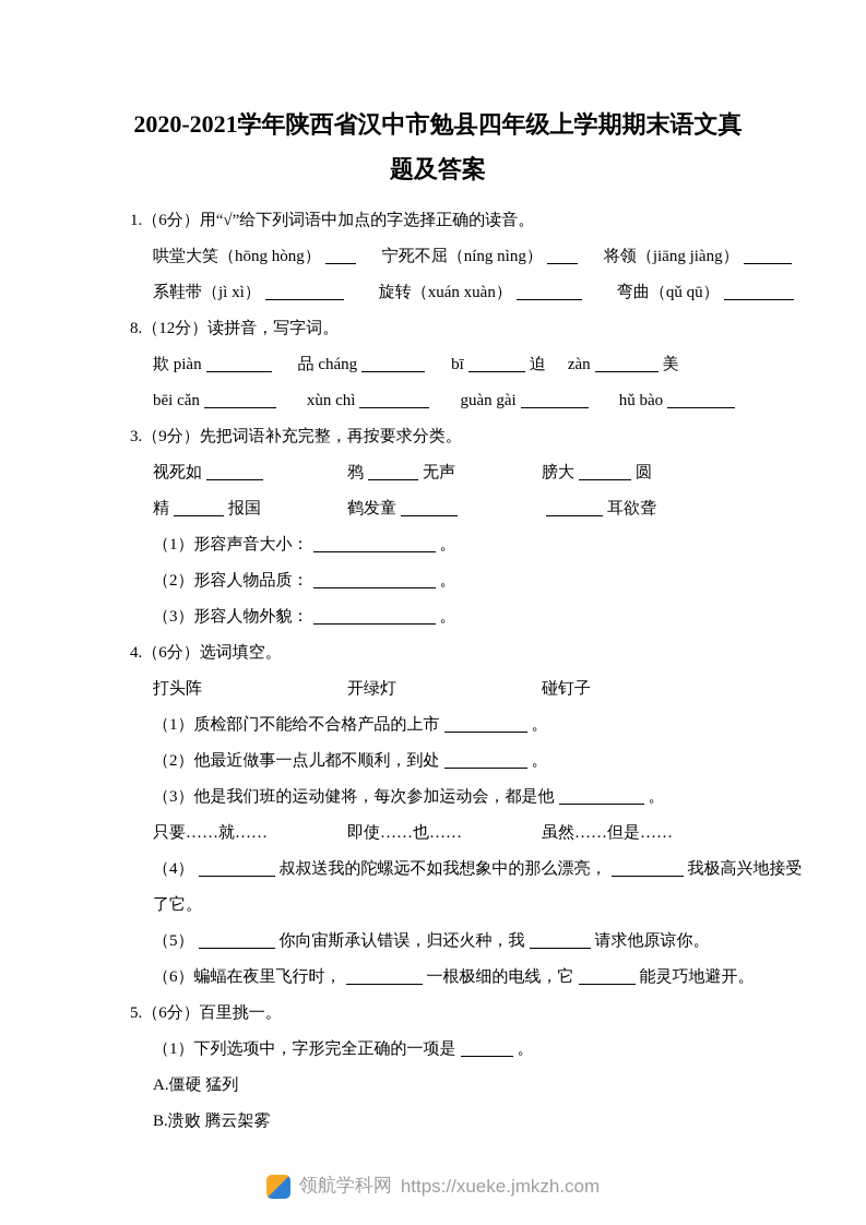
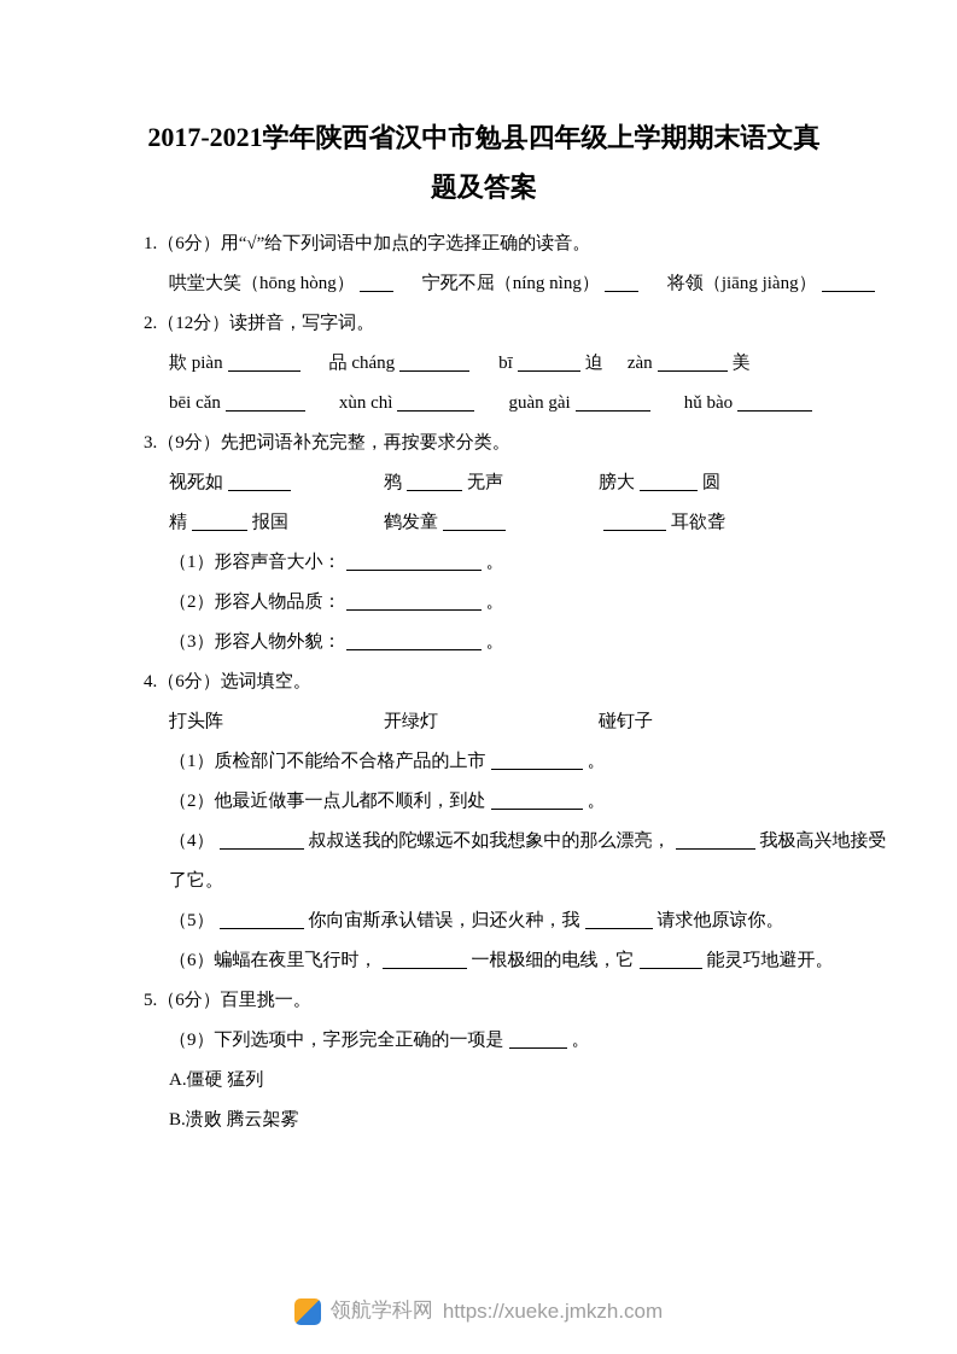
- 2020-2021学年陕西省汉中市勉县四年级上学期期末语文真
+ 2017-2021学年陕西省汉中市勉县四年级上学期期末语文真
  题及答案
  1.（6分）用“√”给下列词语中加点的字选择正确的读音。
  哄堂大笑（hōng hòng）
  宁死不屈（níng nìng）
  将领（jiāng jiàng）
- 系鞋带（jì xì）
- 旋转（xuán xuàn）
- 弯曲（qǔ qū）
- 8.（12分）读拼音，写字词。
+ 2.（12分）读拼音，写字词。
  欺 piàn
  品 cháng
  bī 迫
  zàn 美
  bēi cǎn
  xùn chì
  guàn gài
  hǔ bào
  3.（9分）先把词语补充完整，再按要求分类。
  视死如
  鸦 无声
  膀大 圆
  精 报国
  鹤发童
  耳欲聋
  （1）形容声音大小： 。
  （2）形容人物品质： 。
  （3）形容人物外貌： 。
  4.（6分）选词填空。
  打头阵
  开绿灯
  碰钉子
  （1）质检部门不能给不合格产品的上市 。
  （2）他最近做事一点儿都不顺利，到处 。
- （3）他是我们班的运动健将，每次参加运动会，都是他 。
- 只要……就……
- 即使……也……
- 虽然……但是……
  （4） 叔叔送我的陀螺远不如我想象中的那么漂亮， 我极高兴地接受
  了它。
  （5） 你向宙斯承认错误，归还火种，我 请求他原谅你。
  （6）蝙蝠在夜里飞行时， 一根极细的电线，它 能灵巧地避开。
  5.（6分）百里挑一。
- （1）下列选项中，字形完全正确的一项是 。
+ （9）下列选项中，字形完全正确的一项是 。
  A.僵硬 猛列
  B.溃败 腾云架雾
  领航学科网
  https://xueke.jmkzh.com
